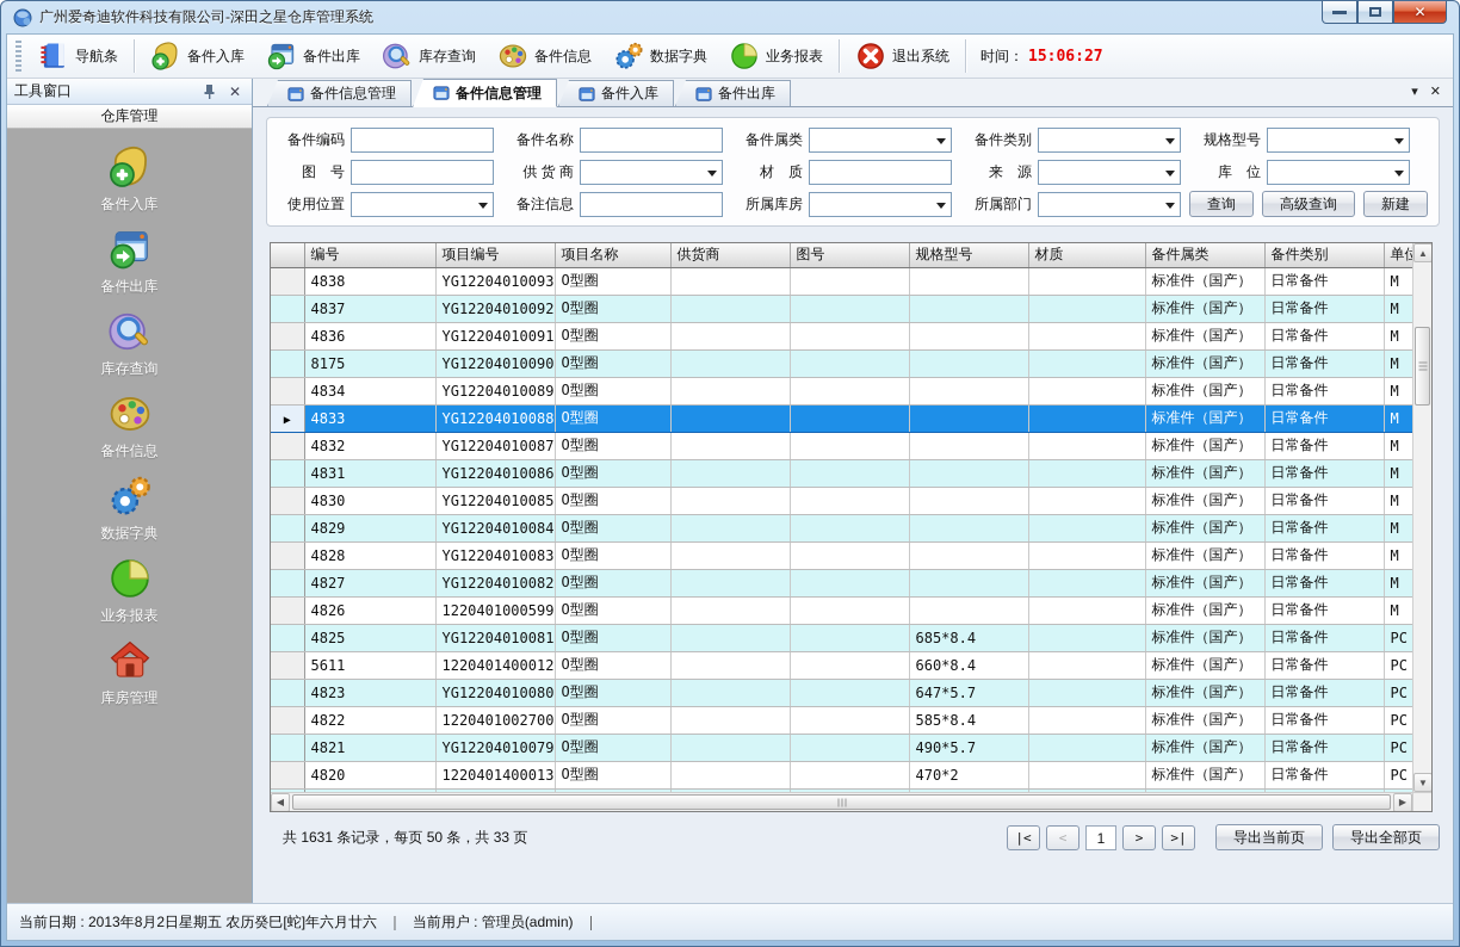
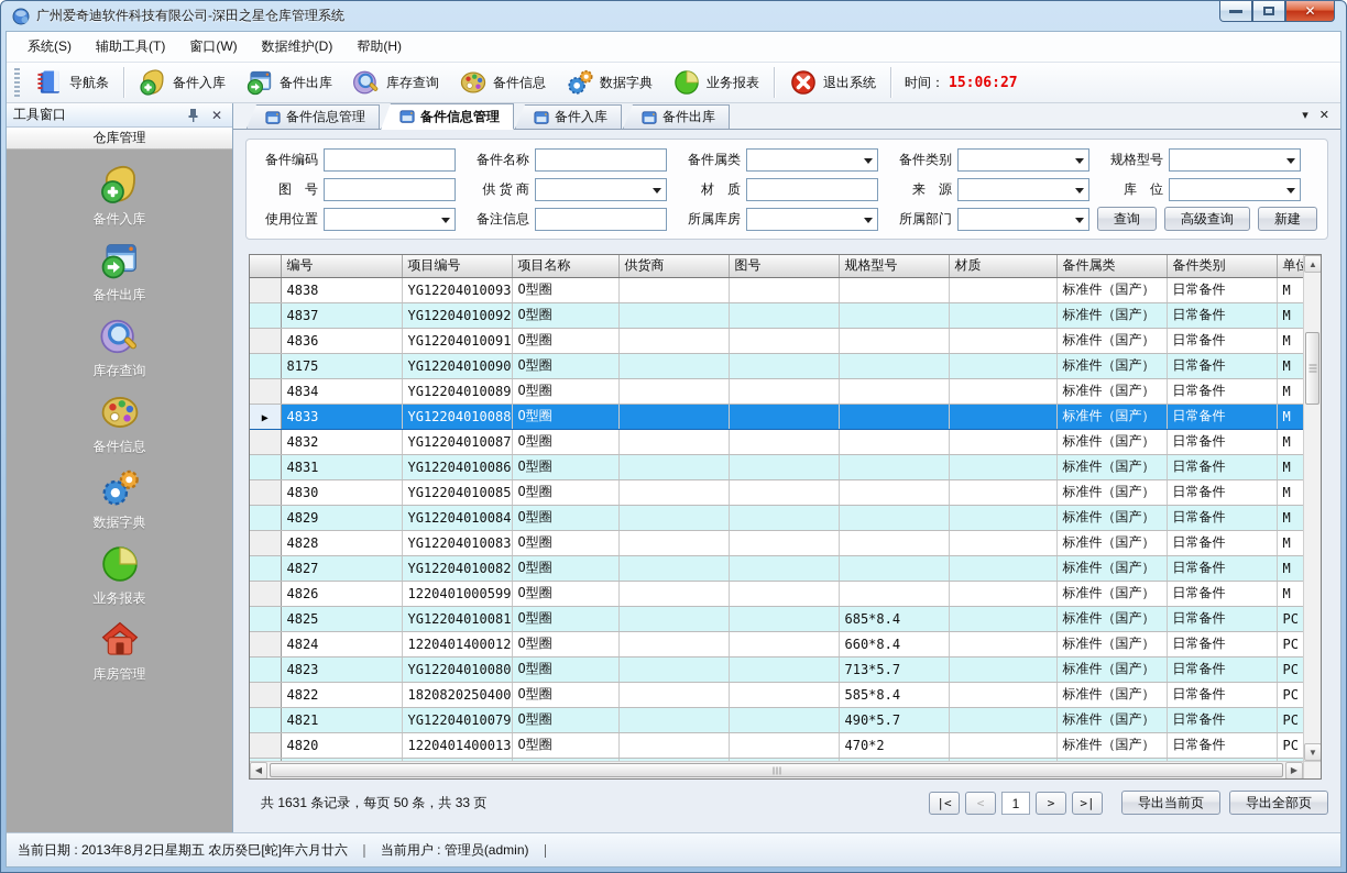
  广州爱奇迪软件科技有限公司-深田之星仓库管理系统
  ✕
+ 系统(S)
+ 辅助工具(T)
+ 窗口(W)
+ 数据维护(D)
+ 帮助(H)
  导航条
  备件入库
  备件出库
  库存查询
  备件信息
  数据字典
  业务报表
  退出系统
  时间：
  15:06:27
  工具窗口
  ✕
  仓库管理
  备件入库
  备件出库
  库存查询
  备件信息
  数据字典
  业务报表
  库房管理
  备件信息管理
  备件信息管理
  备件入库
  备件出库
  ▾
  ✕
  备件编码
  备件名称
  备件属类
  备件类别
  规格型号
  图 号
  供 货 商
  材 质
  来 源
  库 位
  使用位置
  备注信息
  所属库房
  所属部门
  查询
  高级查询
  新建
  	编号	项目编号	项目名称	供货商	图号	规格型号	材质	备件属类	备件类别	单
  	4838	YG12204010093	O型圈					标准件（国产）	日常备件	M
  	4837	YG12204010092	O型圈					标准件（国产）	日常备件	M
  	4836	YG12204010091	O型圈					标准件（国产）	日常备件	M
  	8175	YG12204010090	O型圈					标准件（国产）	日常备件	M
  	4834	YG12204010089	O型圈					标准件（国产）	日常备件	M
  ▶	4833	YG12204010088	O型圈					标准件（国产）	日常备件	M
  	4832	YG12204010087	O型圈					标准件（国产）	日常备件	M
  	4831	YG12204010086	O型圈					标准件（国产）	日常备件	M
  	4830	YG12204010085	O型圈					标准件（国产）	日常备件	M
  	4829	YG12204010084	O型圈					标准件（国产）	日常备件	M
  	4828	YG12204010083	O型圈					标准件（国产）	日常备件	M
  	4827	YG12204010082	O型圈					标准件（国产）	日常备件	M
  	4826	1220401000599	O型圈					标准件（国产）	日常备件	M
  	4825	YG12204010081	O型圈			685*8.4		标准件（国产）	日常备件	PC
- 	5611	1220401400012	O型圈			660*8.4		标准件（国产）	日常备件	PC
+ 	4824	1220401400012	O型圈			660*8.4		标准件（国产）	日常备件	PC
- 	4823	YG12204010080	O型圈			647*5.7		标准件（国产）	日常备件	PC
+ 	4823	YG12204010080	O型圈			713*5.7		标准件（国产）	日常备件	PC
- 	4822	1220401002700	O型圈			585*8.4		标准件（国产）	日常备件	PC
+ 	4822	1820820250400	O型圈			585*8.4		标准件（国产）	日常备件	PC
  	4821	YG12204010079	O型圈			490*5.7		标准件（国产）	日常备件	PC
  	4820	1220401400013	O型圈			470*2		标准件（国产）	日常备件	PC
  ▲
  ▼
  ◀
  ▶
  共 1631 条记录，每页 50 条，共 33 页
  |<
  <
  1
  >
  >|
  导出当前页
  导出全部页
  当前日期 : 2013年8月2日星期五 农历癸巳[蛇]年六月廿六
  ｜
  当前用户 : 管理员(admin)
  ｜
